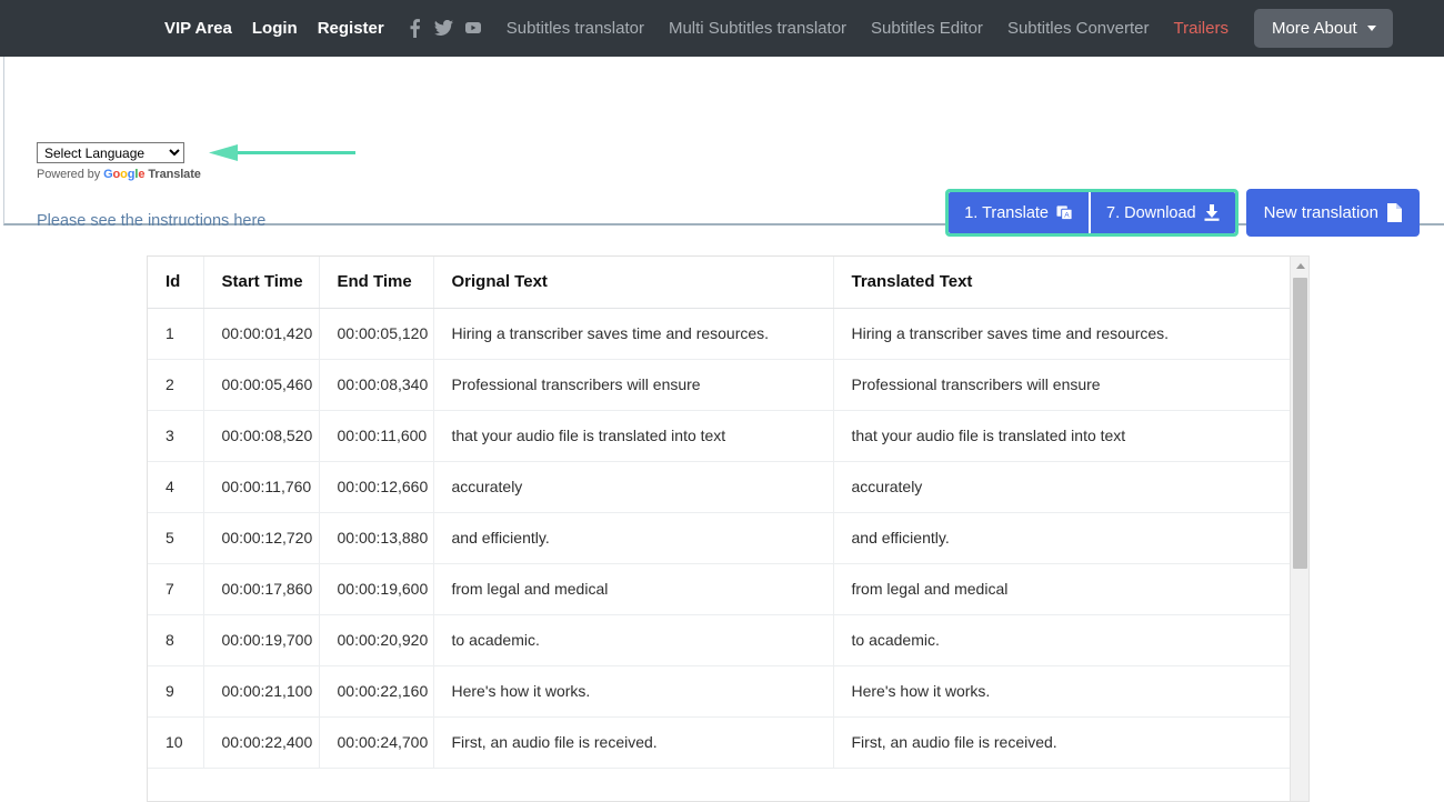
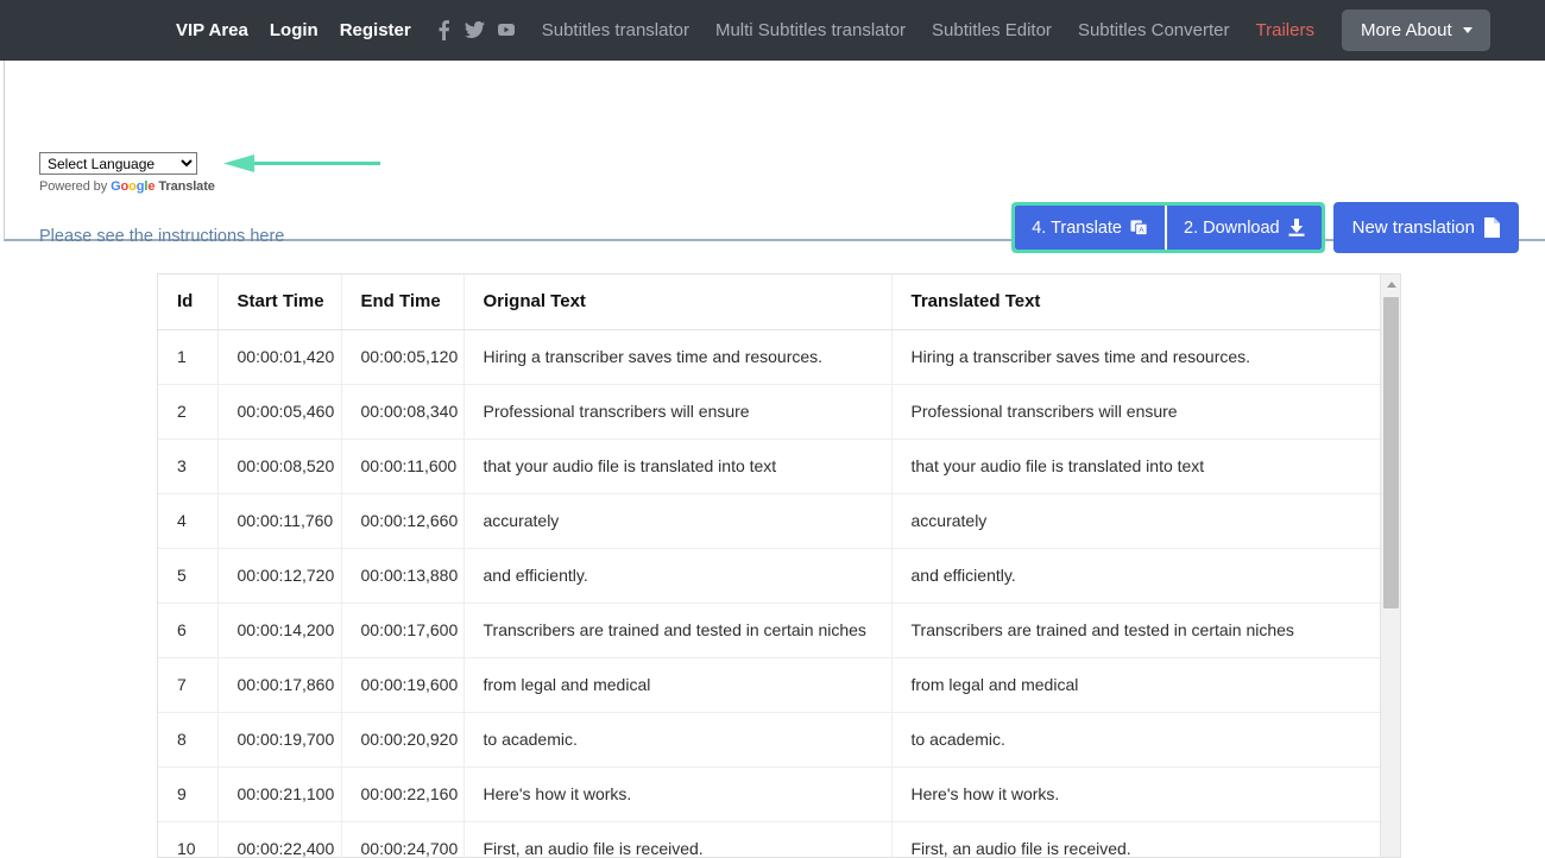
  VIP Area
  Login
  Register
  Subtitles translator
  Multi Subtitles translator
  Subtitles Editor
  Subtitles Converter
  Trailers
  More About
  Select Language
  Powered by Google Translate
  Please see the instructions here
- 1. Translate
+ 4. Translate
- 7. Download
+ 2. Download
  New translation
  Id	Start Time	End Time	Orignal Text	Translated Text
  1	00:00:01,420	00:00:05,120	Hiring a transcriber saves time and resources.	Hiring a transcriber saves time and resources.
  2	00:00:05,460	00:00:08,340	Professional transcribers will ensure	Professional transcribers will ensure
  3	00:00:08,520	00:00:11,600	that your audio file is translated into text	that your audio file is translated into text
  4	00:00:11,760	00:00:12,660	accurately	accurately
  5	00:00:12,720	00:00:13,880	and efficiently.	and efficiently.
+ 6	00:00:14,200	00:00:17,600	Transcribers are trained and tested in certain niches	Transcribers are trained and tested in certain niches
  7	00:00:17,860	00:00:19,600	from legal and medical	from legal and medical
  8	00:00:19,700	00:00:20,920	to academic.	to academic.
  9	00:00:21,100	00:00:22,160	Here's how it works.	Here's how it works.
  10	00:00:22,400	00:00:24,700	First, an audio file is received.	First, an audio file is received.
